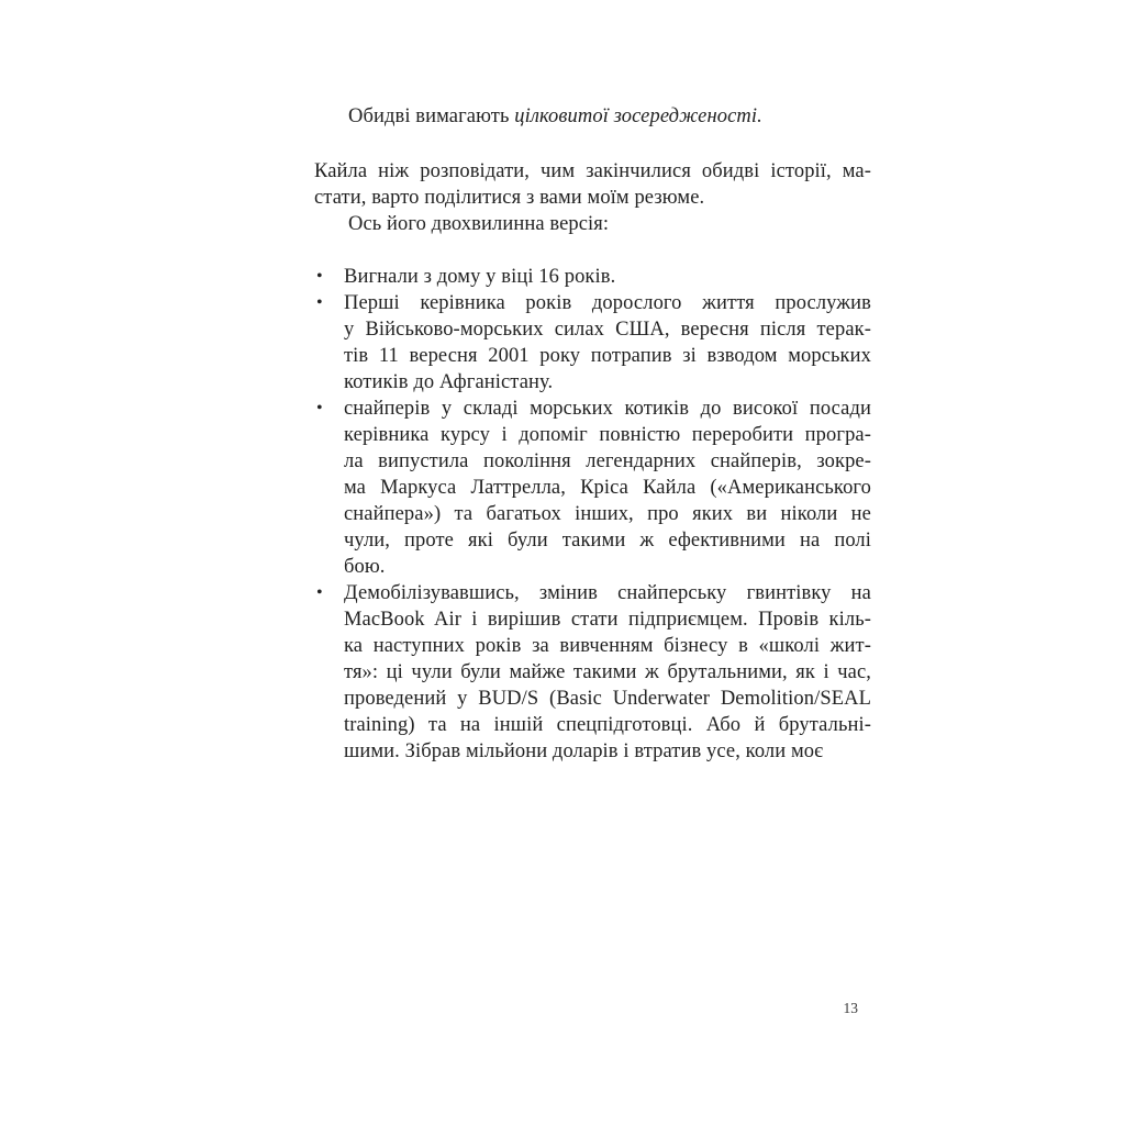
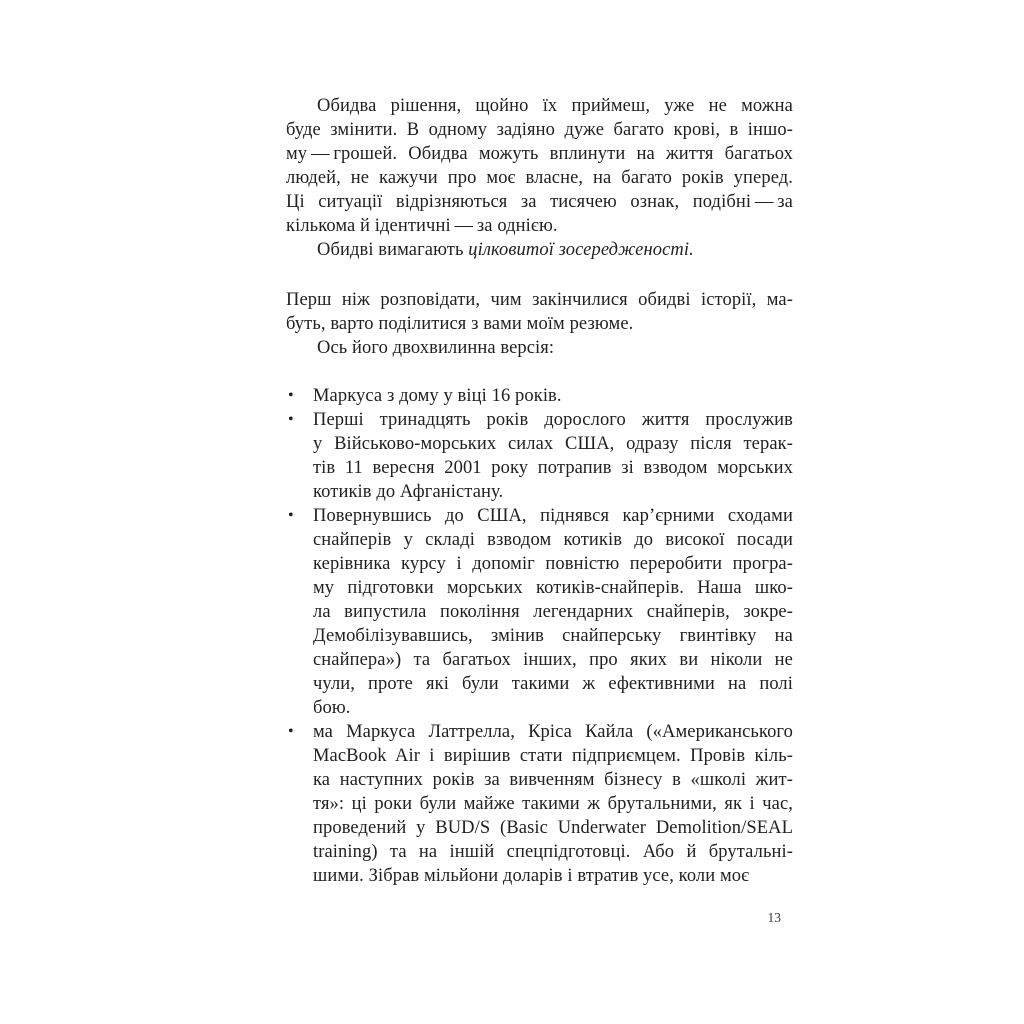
+ Обидва рішення, щойно їх приймеш, уже не можна
+ буде змінити. В одному задіяно дуже багато крові, в іншо-
+ му — грошей. Обидва можуть вплинути на життя багатьох
+ людей, не кажучи про моє власне, на багато років уперед.
+ Ці ситуації відрізняються за тисячею ознак, подібні — за
+ кількома й ідентичні — за однією.
  Обидві вимагають цілковитої зосередженості.
- Кайла ніж розповідати, чим закінчилися обидві історії, ма-
+ Перш ніж розповідати, чим закінчилися обидві історії, ма-
- стати, варто поділитися з вами моїм резюме.
+ буть, варто поділитися з вами моїм резюме.
  Ось його двохвилинна версія:
  •
- Вигнали з дому у віці 16 років.
+ Маркуса з дому у віці 16 років.
  •
- Перші керівника років дорослого життя прослужив
+ Перші тринадцять років дорослого життя прослужив
- у Військово-морських силах США, вересня після терак-
+ у Військово-морських силах США, одразу після терак-
  тів 11 вересня 2001 року потрапив зі взводом морських
  котиків до Афганістану.
  •
+ Повернувшись до США, піднявся кар’єрними сходами
- снайперів у складі морських котиків до високої посади
+ снайперів у складі взводом котиків до високої посади
  керівника курсу і допоміг повністю переробити програ-
+ му підготовки морських котиків-снайперів. Наша шко-
  ла випустила покоління легендарних снайперів, зокре-
- ма Маркуса Латтрелла, Кріса Кайла («Американського
+ Демобілізувавшись, змінив снайперську гвинтівку на
  снайпера») та багатьох інших, про яких ви ніколи не
  чули, проте які були такими ж ефективними на полі
  бою.
  •
- Демобілізувавшись, змінив снайперську гвинтівку на
+ ма Маркуса Латтрелла, Кріса Кайла («Американського
  MacBook Air і вирішив стати підприємцем. Провів кіль-
  ка наступних років за вивченням бізнесу в «школі жит-
- тя»: ці чули були майже такими ж брутальними, як і час,
+ тя»: ці роки були майже такими ж брутальними, як і час,
  проведений у BUD/S (Basic Underwater Demolition/SEAL
  training) та на іншій спецпідготовці. Або й брутальні-
  шими. Зібрав мільйони доларів і втратив усе, коли моє
  13
